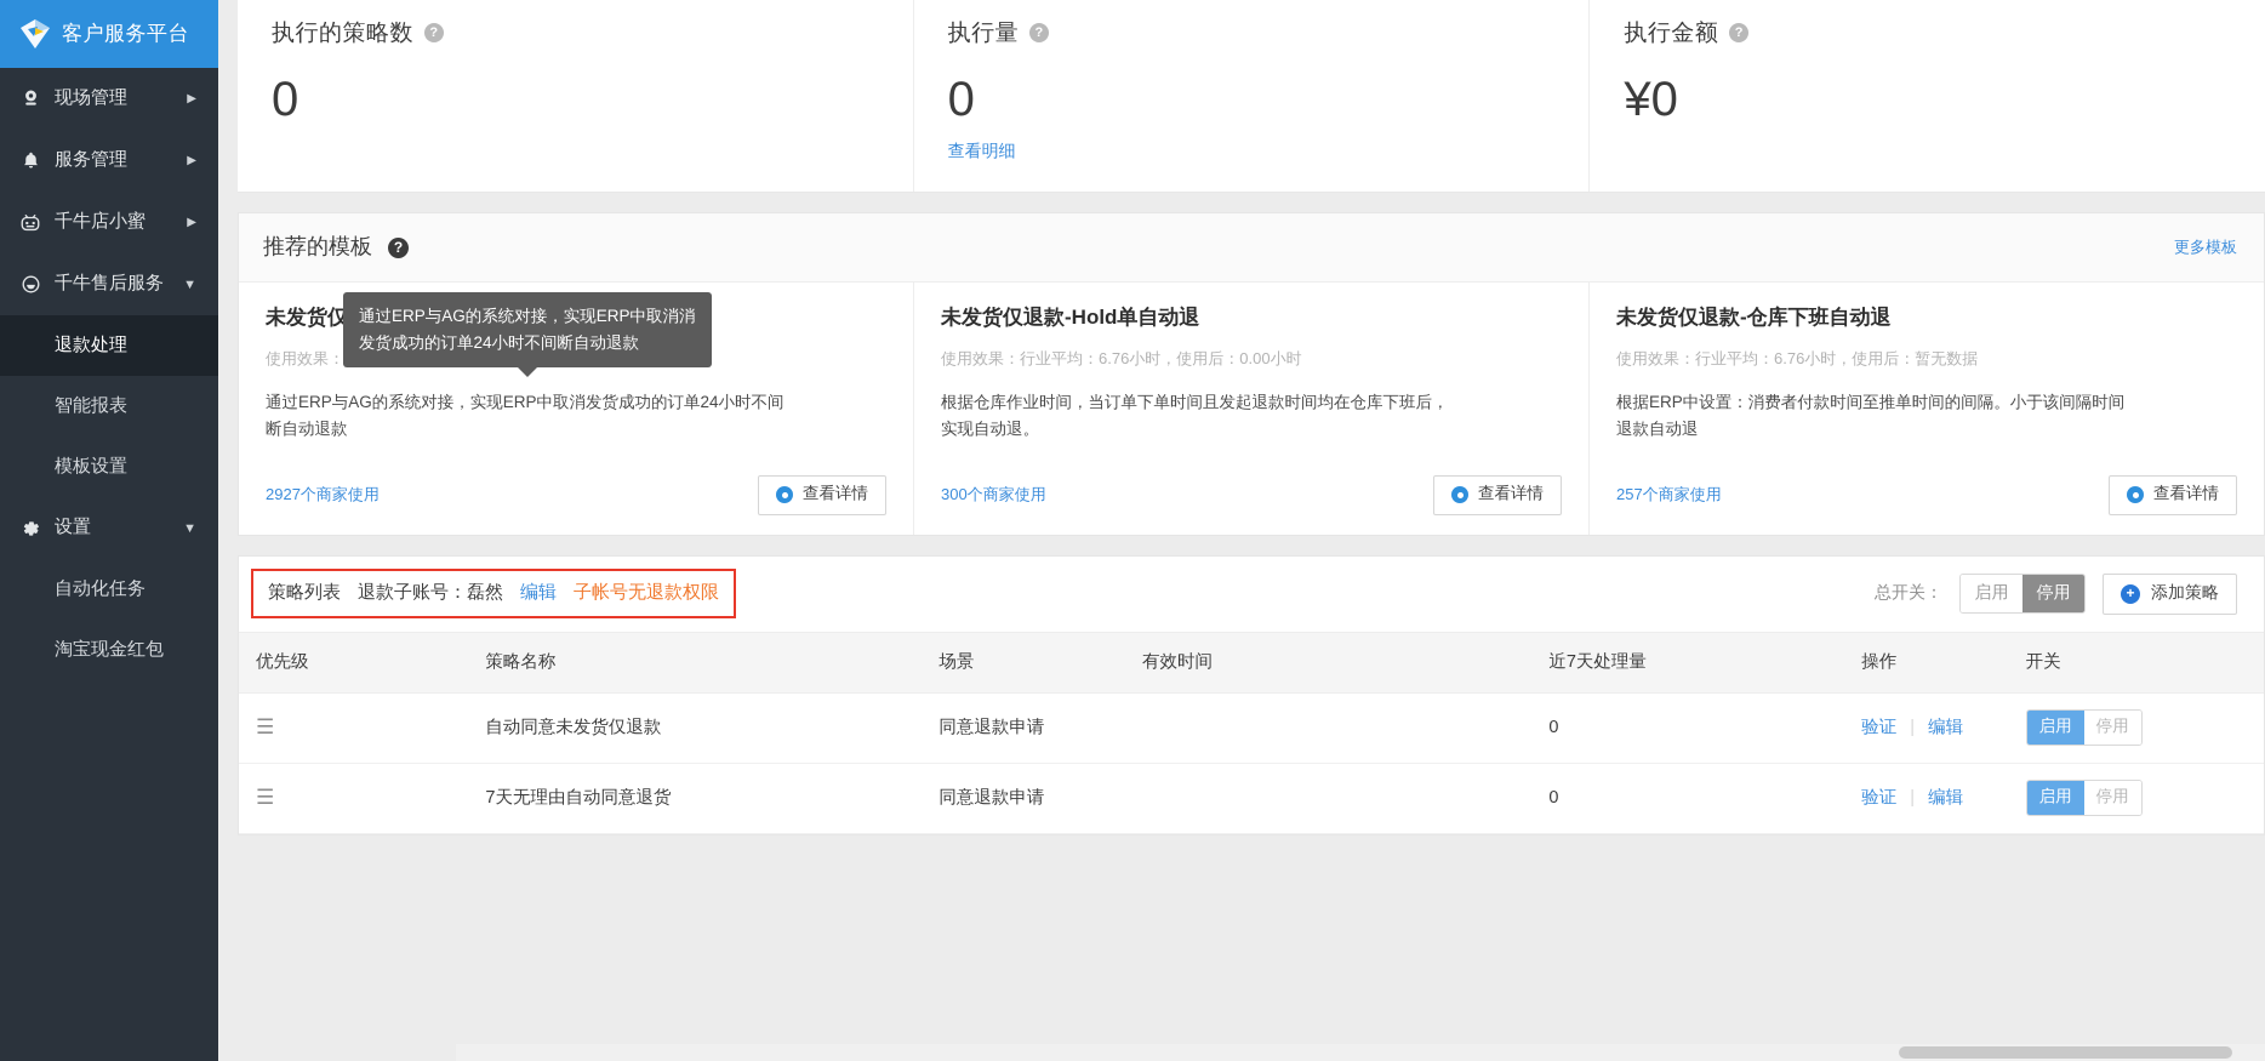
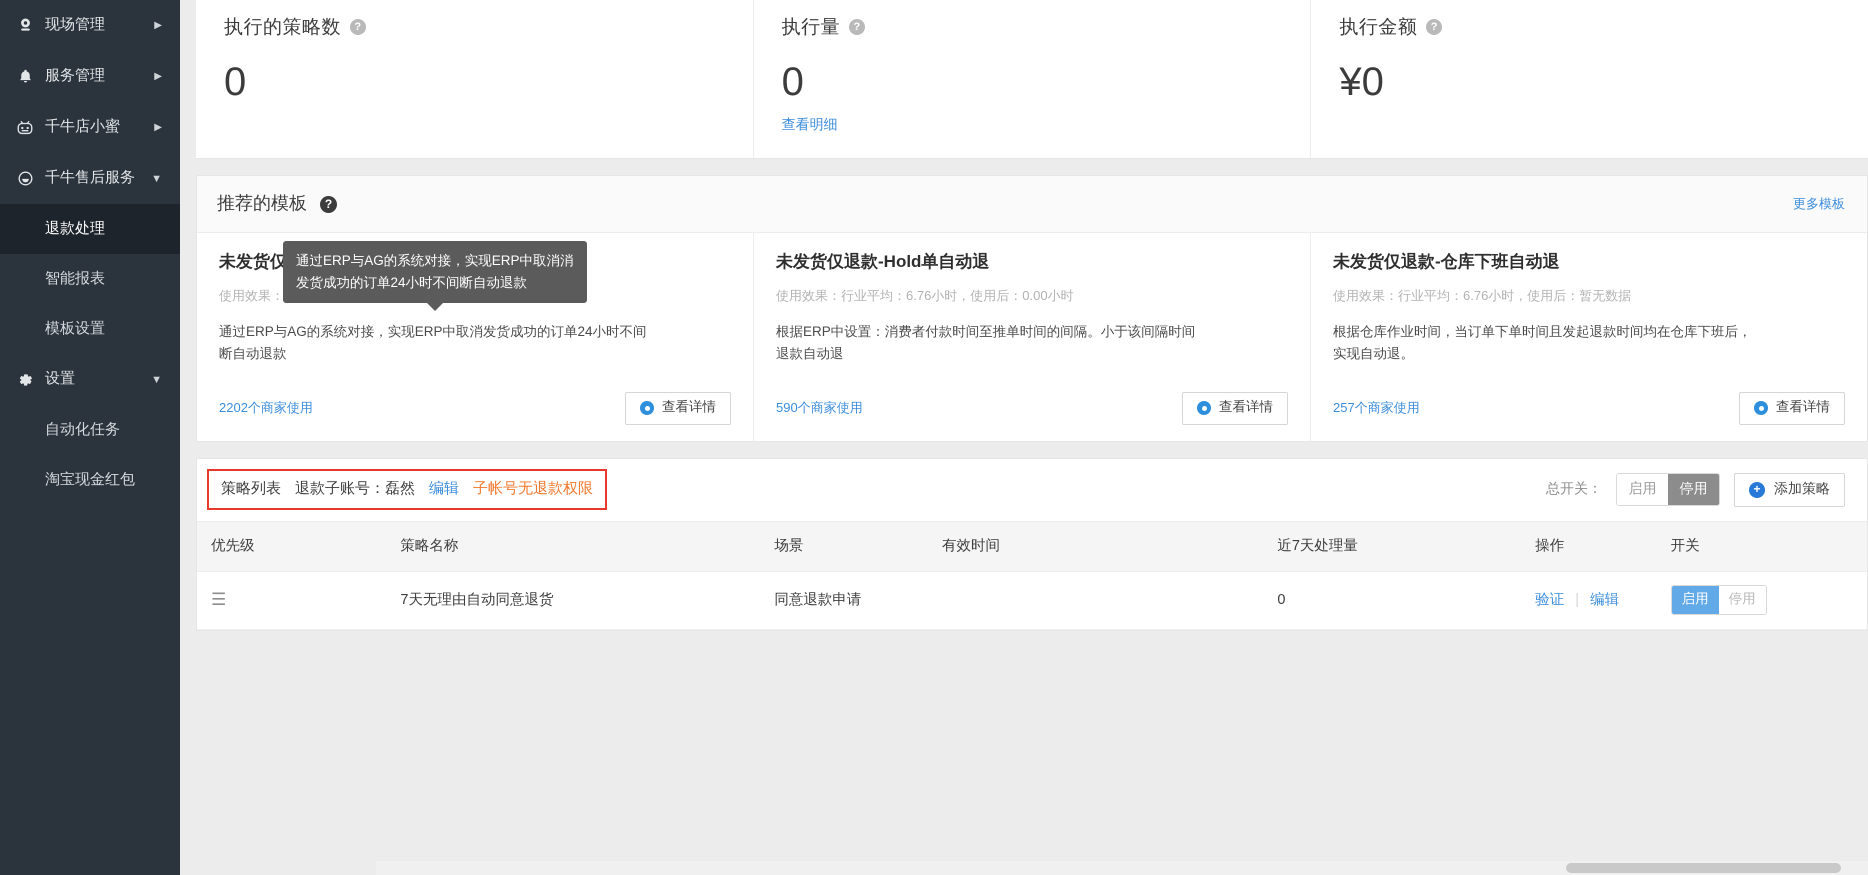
- 客户服务平台
  现场管理
  ▶
  服务管理
  ▶
  千牛店小蜜
  ▶
  千牛售后服务
  ▼
  退款处理
  智能报表
  模板设置
  设置
  ▼
  自动化任务
  淘宝现金红包
  执行的策略数
  ?
  0
  执行量
  ?
  0
  查看明细
  执行金额
  ?
  ¥0
  推荐的模板
  ?
  更多模板
  通过ERP与AG的系统对接，实现ERP中取消发货成功的订单24小时不间断自动退款
- 2927个商家使用
+ 2202个商家使用
  查看详情
  通过ERP与AG的系统对接，实现ERP中取消消
  发货成功的订单24小时不间断自动退款
  未发货仅退款-Hold单自动退
  使用效果：行业平均：6.76小时，使用后：0.00小时
- 根据仓库作业时间，当订单下单时间且发起退款时间均在仓库下班后，实现自动退。
+ 根据ERP中设置：消费者付款时间至推单时间的间隔。小于该间隔时间退款自动退
- 300个商家使用
+ 590个商家使用
  查看详情
  未发货仅退款-仓库下班自动退
  使用效果：行业平均：6.76小时，使用后：暂无数据
- 根据ERP中设置：消费者付款时间至推单时间的间隔。小于该间隔时间退款自动退
+ 根据仓库作业时间，当订单下单时间且发起退款时间均在仓库下班后，实现自动退。
  257个商家使用
  查看详情
  策略列表
  退款子账号：磊然
  编辑
  子帐号无退款权限
  总开关：
  启用
  停用
  +
  添加策略
  优先级	策略名称	场景	有效时间	近7天处理量	操作	开关
- ☰	自动同意未发货仅退款	同意退款申请		0	验证 | 编辑	启用 停用
  ☰	7天无理由自动同意退货	同意退款申请		0	验证 | 编辑	启用 停用
